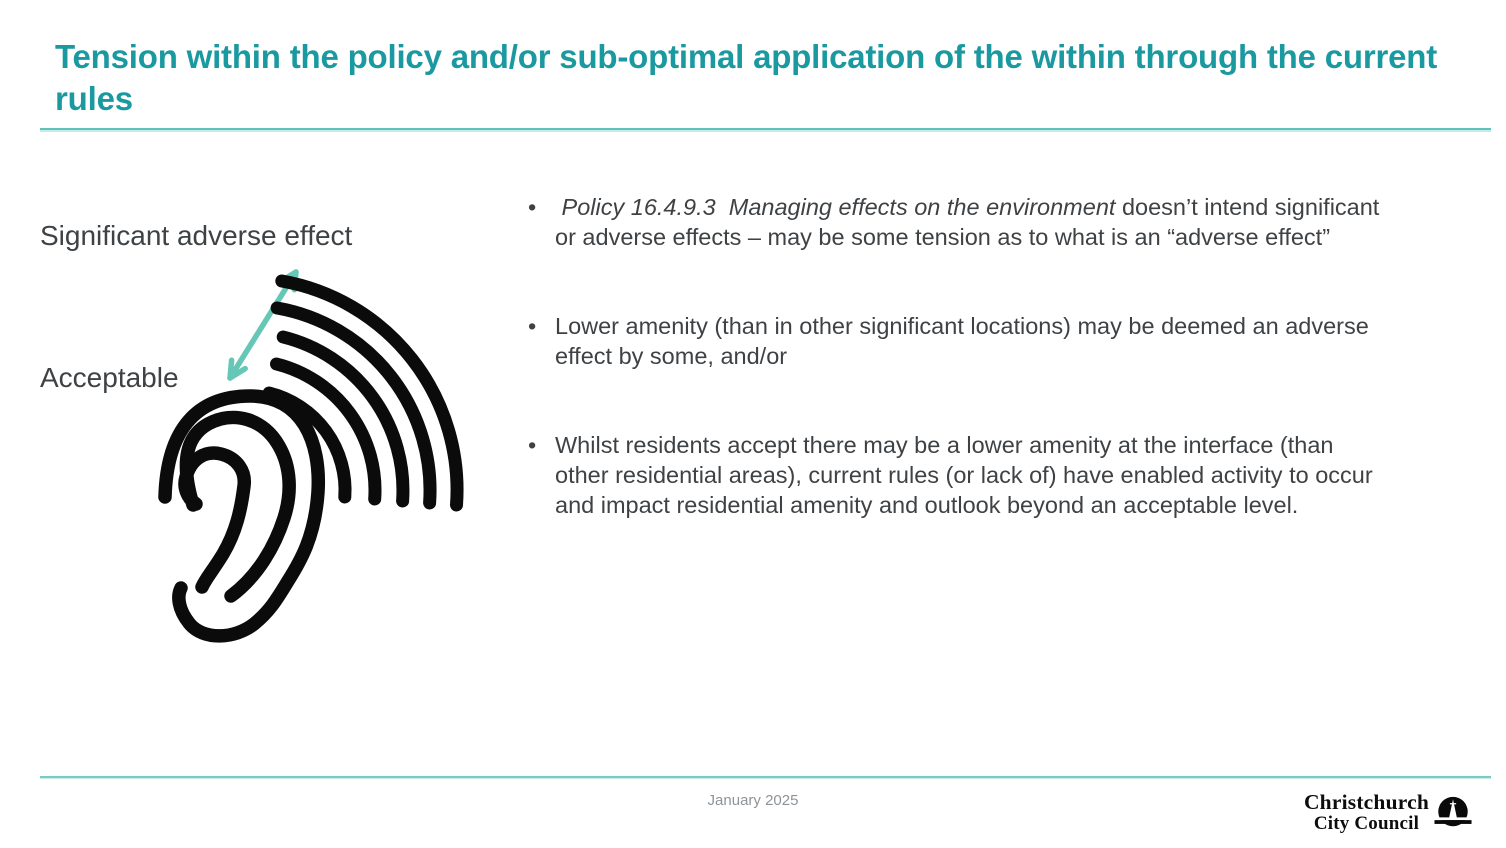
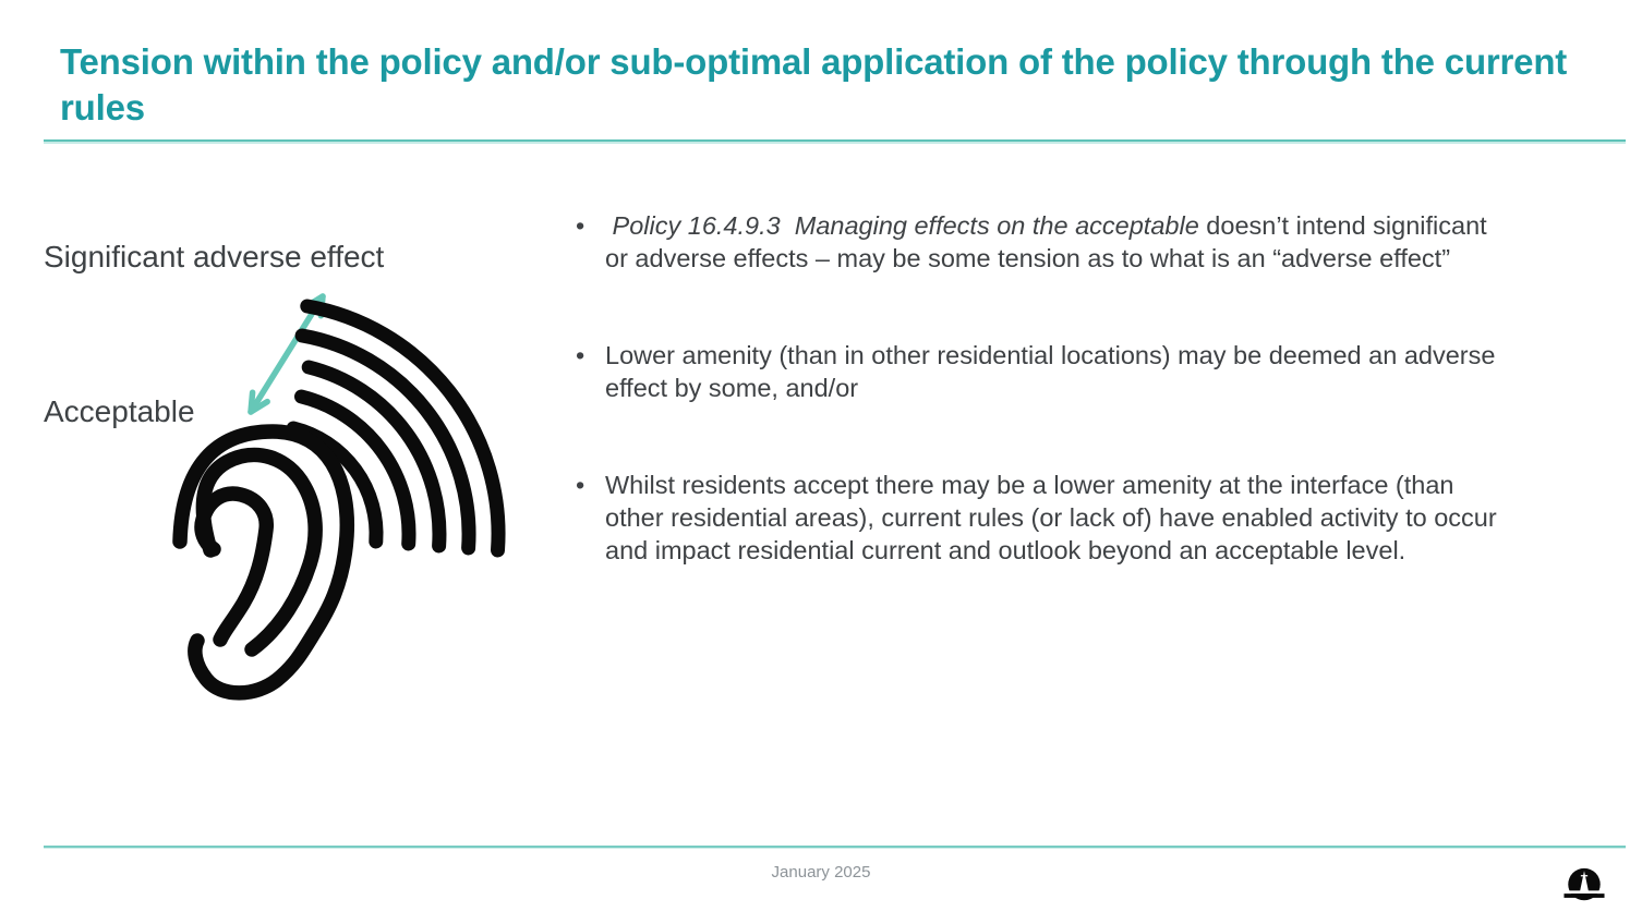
- Tension within the policy and/or sub-optimal application of the within through the current rules
+ Tension within the policy and/or sub-optimal application of the policy through the current rules
  Significant adverse effect
  Acceptable
  •
- Policy 16.4.9.3 Managing effects on the environment doesn’t intend significant or adverse effects – may be some tension as to what is an “adverse effect”
+ Policy 16.4.9.3 Managing effects on the acceptable doesn’t intend significant or adverse effects – may be some tension as to what is an “adverse effect”
  •
- Lower amenity (than in other significant locations) may be deemed an adverse effect by some, and/or
+ Lower amenity (than in other residential locations) may be deemed an adverse effect by some, and/or
  •
- Whilst residents accept there may be a lower amenity at the interface (than other residential areas), current rules (or lack of) have enabled activity to occur and impact residential amenity and outlook beyond an acceptable level.
+ Whilst residents accept there may be a lower amenity at the interface (than other residential areas), current rules (or lack of) have enabled activity to occur and impact residential current and outlook beyond an acceptable level.
  January 2025
- Christchurch
- City Council
